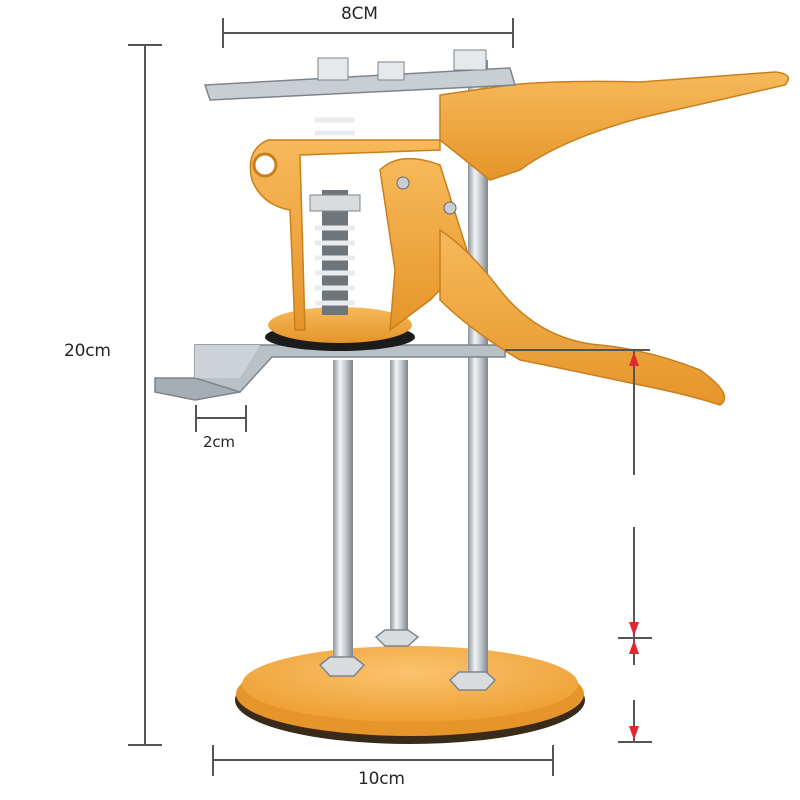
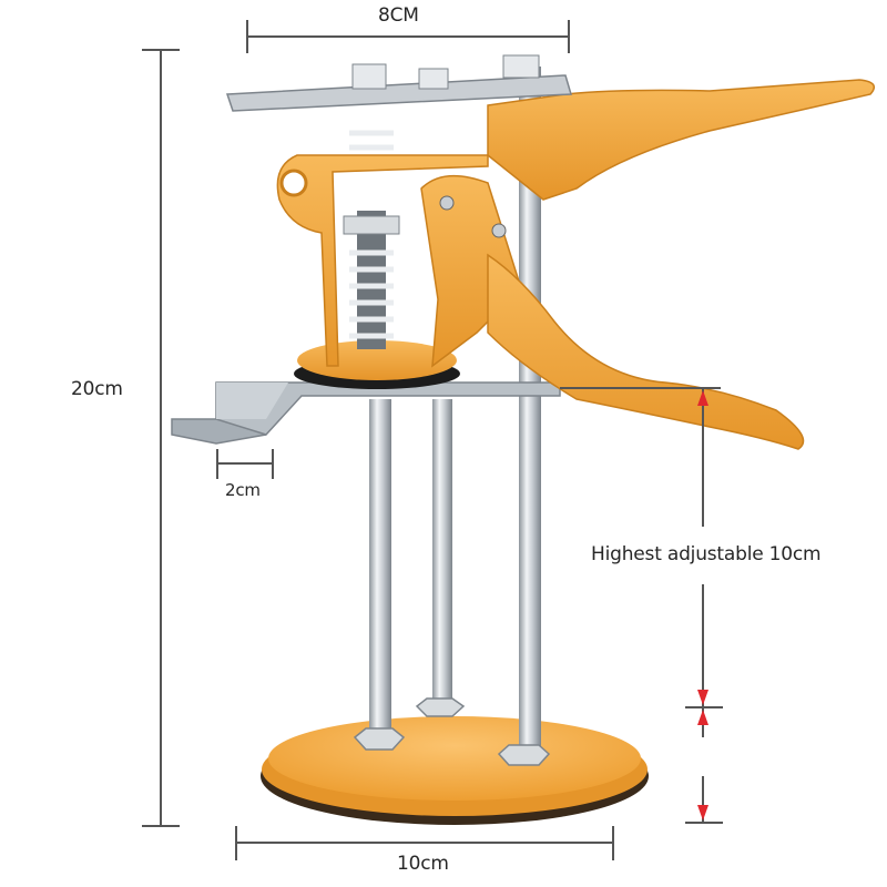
  8CM
  20cm
  2cm
  10cm
+ Highest adjustable 10cm
